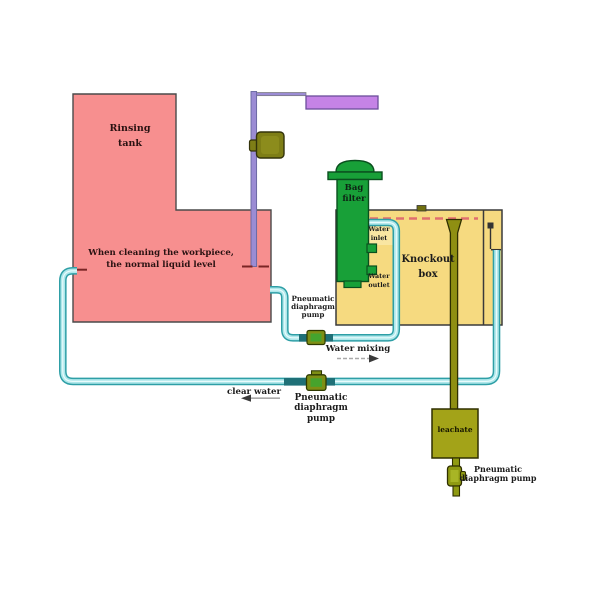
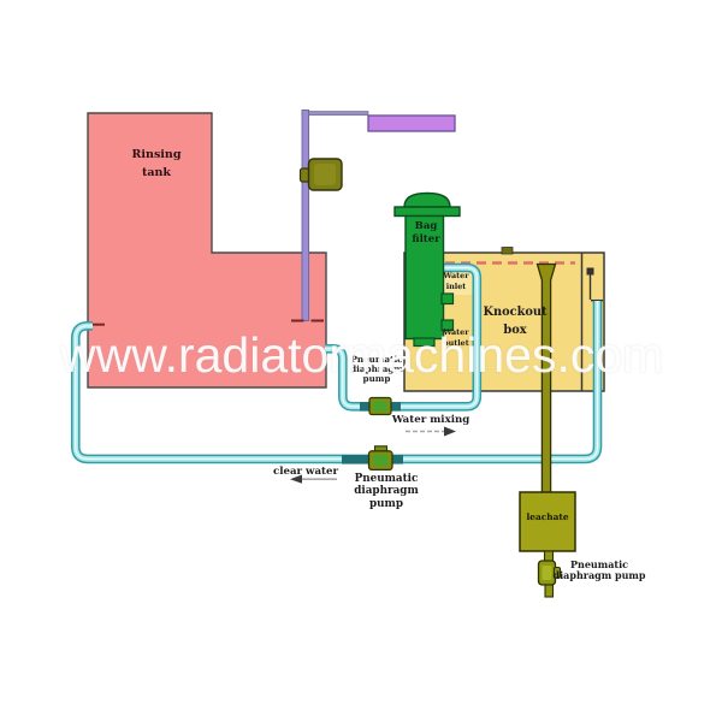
  Rinsing
  tank
- When cleaning the workpiece,
- the normal liquid level
  Bag
  filter
  Water
  inlet
  Water
  outlet
  Knockout
  box
  Pneumatic
  diaphragm
  pump
  Water mixing
  clear water
  Pneumatic
  diaphragm
  pump
  leachate
  Pneumatic
  diaphragm pump
+ www.radiatormachines.com
